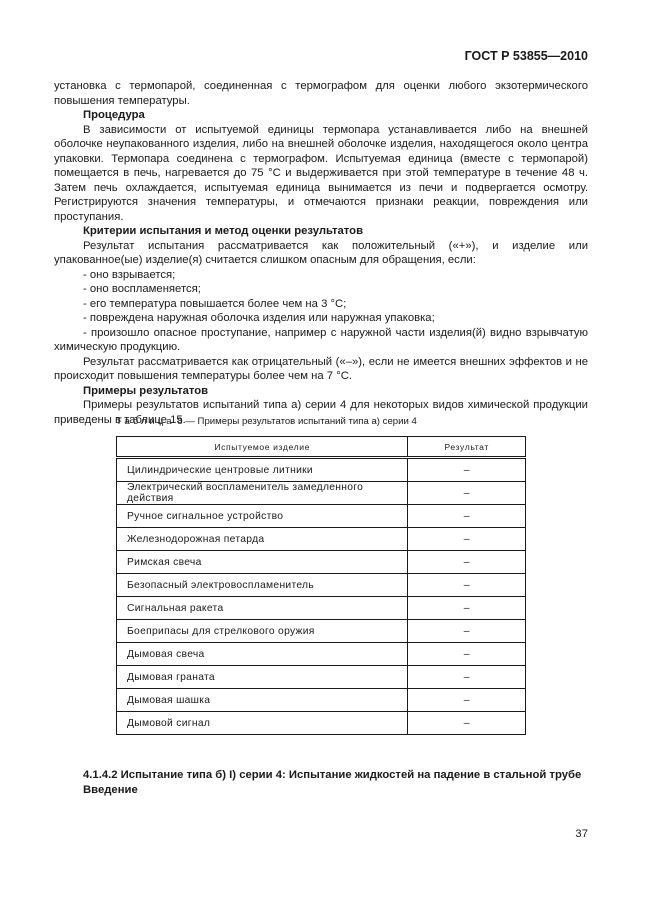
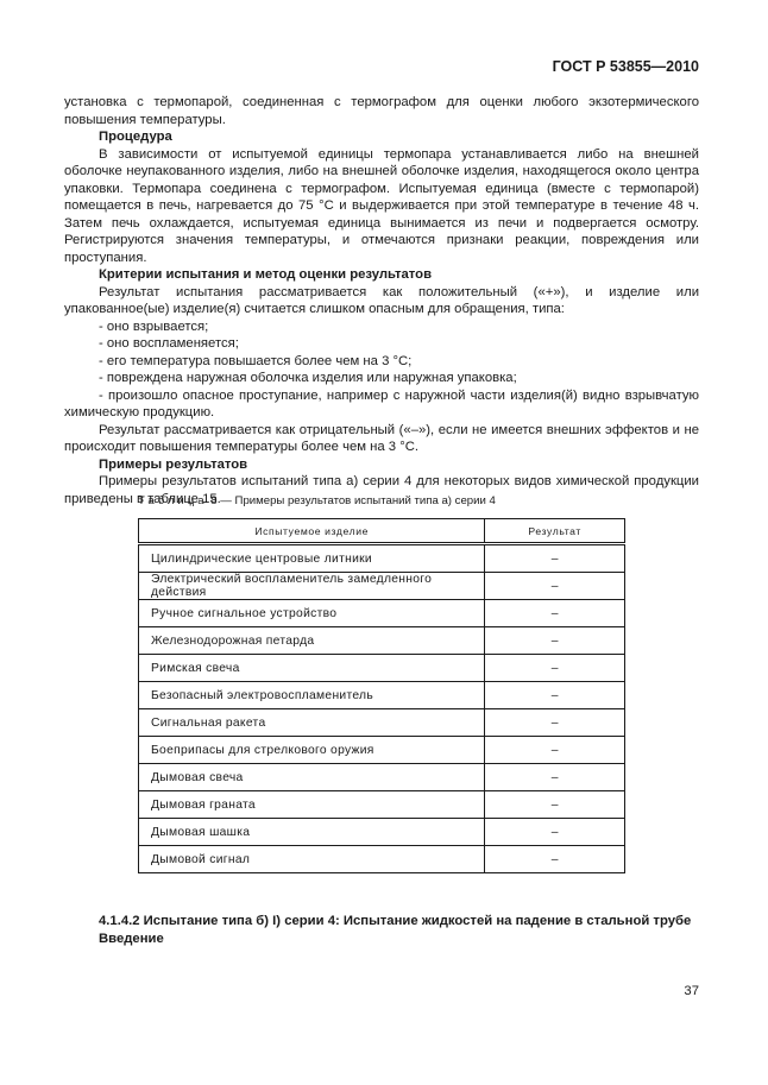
  ГОСТ Р 53855—2010
  установка с термопарой, соединенная с термографом для оценки любого экзотермического повышения температуры.
  Процедура
  В зависимости от испытуемой единицы термопара устанавливается либо на внешней оболочке неупакованного изделия, либо на внешней оболочке изделия, находящегося около центра упаковки. Термопара соединена с термографом. Испытуемая единица (вместе с термопарой) помещается в печь, нагревается до 75 °С и выдерживается при этой температуре в течение 48 ч. Затем печь охлаждается, испытуемая единица вынимается из печи и подвергается осмотру. Регистрируются значения температуры, и отмечаются признаки реакции, повреждения или проступания.
  Критерии испытания и метод оценки результатов
- Результат испытания рассматривается как положительный («+»), и изделие или упакованное(ые) изделие(я) считается слишком опасным для обращения, если:
+ Результат испытания рассматривается как положительный («+»), и изделие или упакованное(ые) изделие(я) считается слишком опасным для обращения, типа:
  - оно взрывается;
  - оно воспламеняется;
  - его температура повышается более чем на 3 °С;
  - повреждена наружная оболочка изделия или наружная упаковка;
  - произошло опасное проступание, например с наружной части изделия(й) видно взрывчатую химическую продукцию.
- Результат рассматривается как отрицательный («–»), если не имеется внешних эффектов и не происходит повышения температуры более чем на 7 °С.
+ Результат рассматривается как отрицательный («–»), если не имеется внешних эффектов и не происходит повышения температуры более чем на 3 °С.
  Примеры результатов
  Примеры результатов испытаний типа а) серии 4 для некоторых видов химической продукции приведены в таблице 15.
  Таблица 8 — Примеры результатов испытаний типа а) серии 4
  Испытуемое изделие	Результат
  Цилиндрические центровые литники	–
  Электрический воспламенитель замедленного действия	–
  Ручное сигнальное устройство	–
  Железнодорожная петарда	–
  Римская свеча	–
  Безопасный электровоспламенитель	–
  Сигнальная ракета	–
  Боеприпасы для стрелкового оружия	–
  Дымовая свеча	–
  Дымовая граната	–
  Дымовая шашка	–
  Дымовой сигнал	–
  4.1.4.2 Испытание типа б) I) серии 4: Испытание жидкостей на падение в стальной трубе
  Введение
  37
